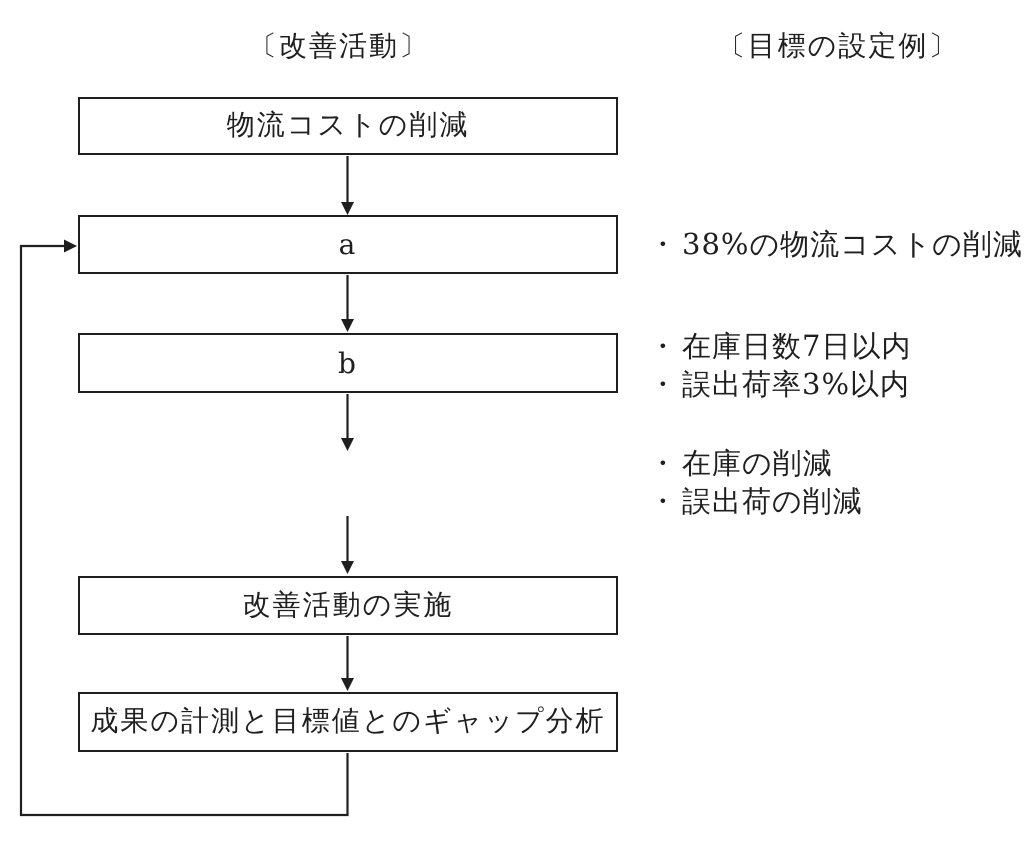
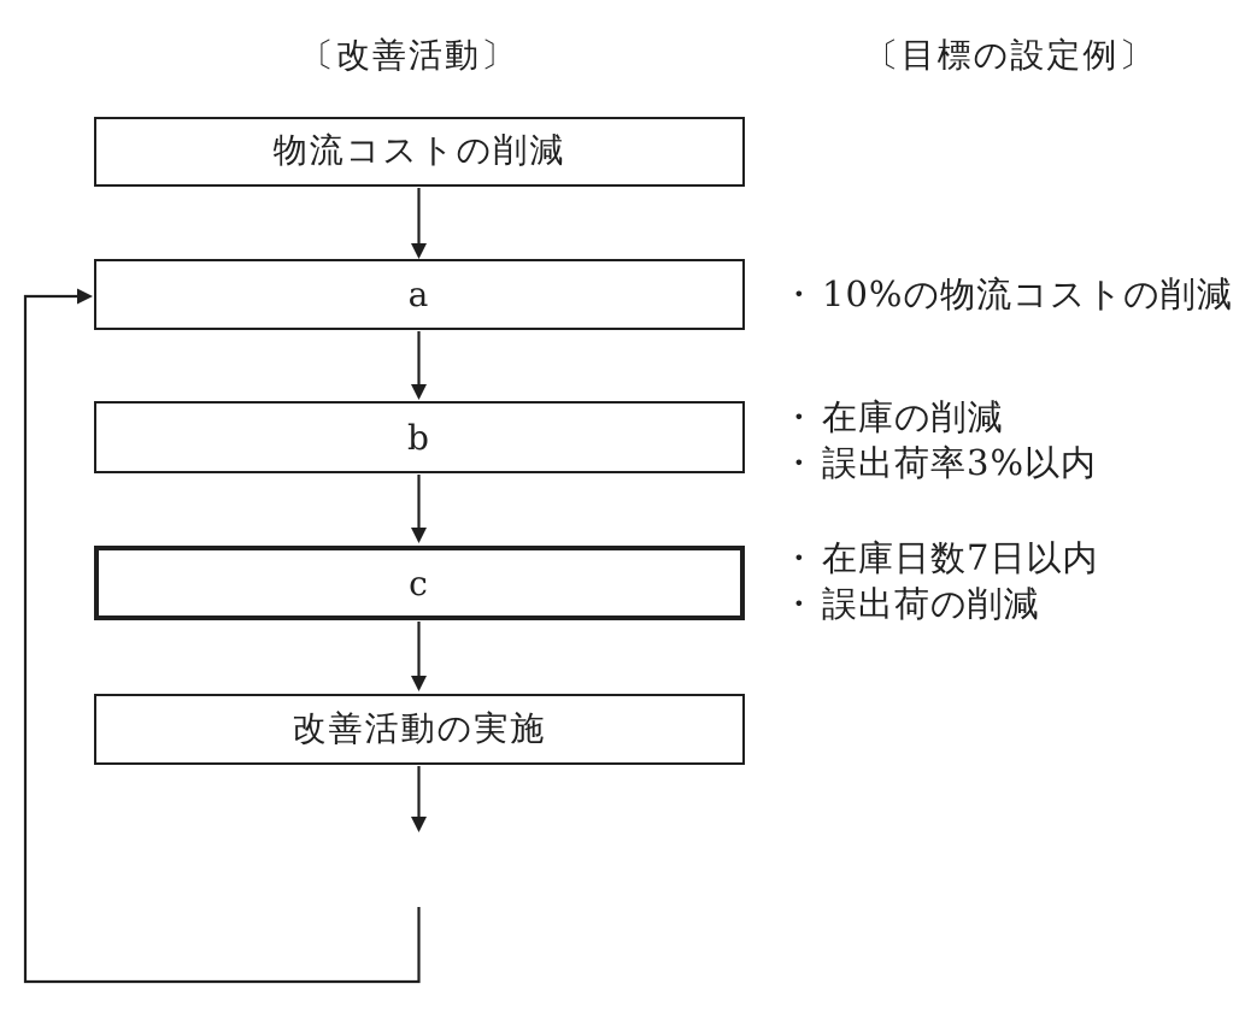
  〔改善活動〕
  〔目標の設定例〕
  物流コストの削減
  a
  b
+ c
  改善活動の実施
- 成果の計測と目標値とのギャップ分析
  ・
- 38%の物流コストの削減
+ 10%の物流コストの削減
  ・
- 在庫日数7日以内
+ 在庫の削減
  ・
  誤出荷率3%以内
  ・
- 在庫の削減
+ 在庫日数7日以内
  ・
  誤出荷の削減
